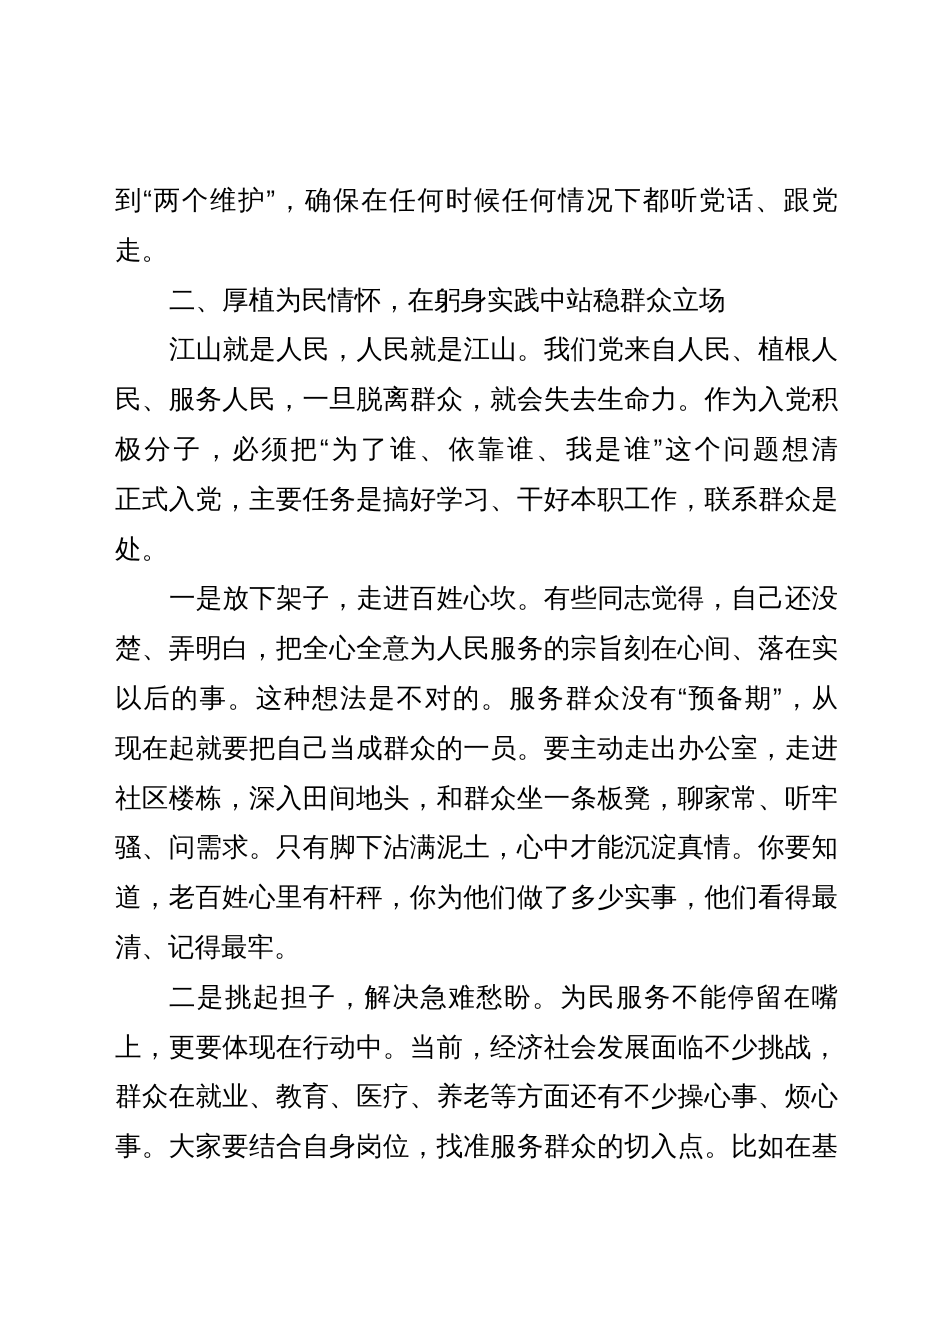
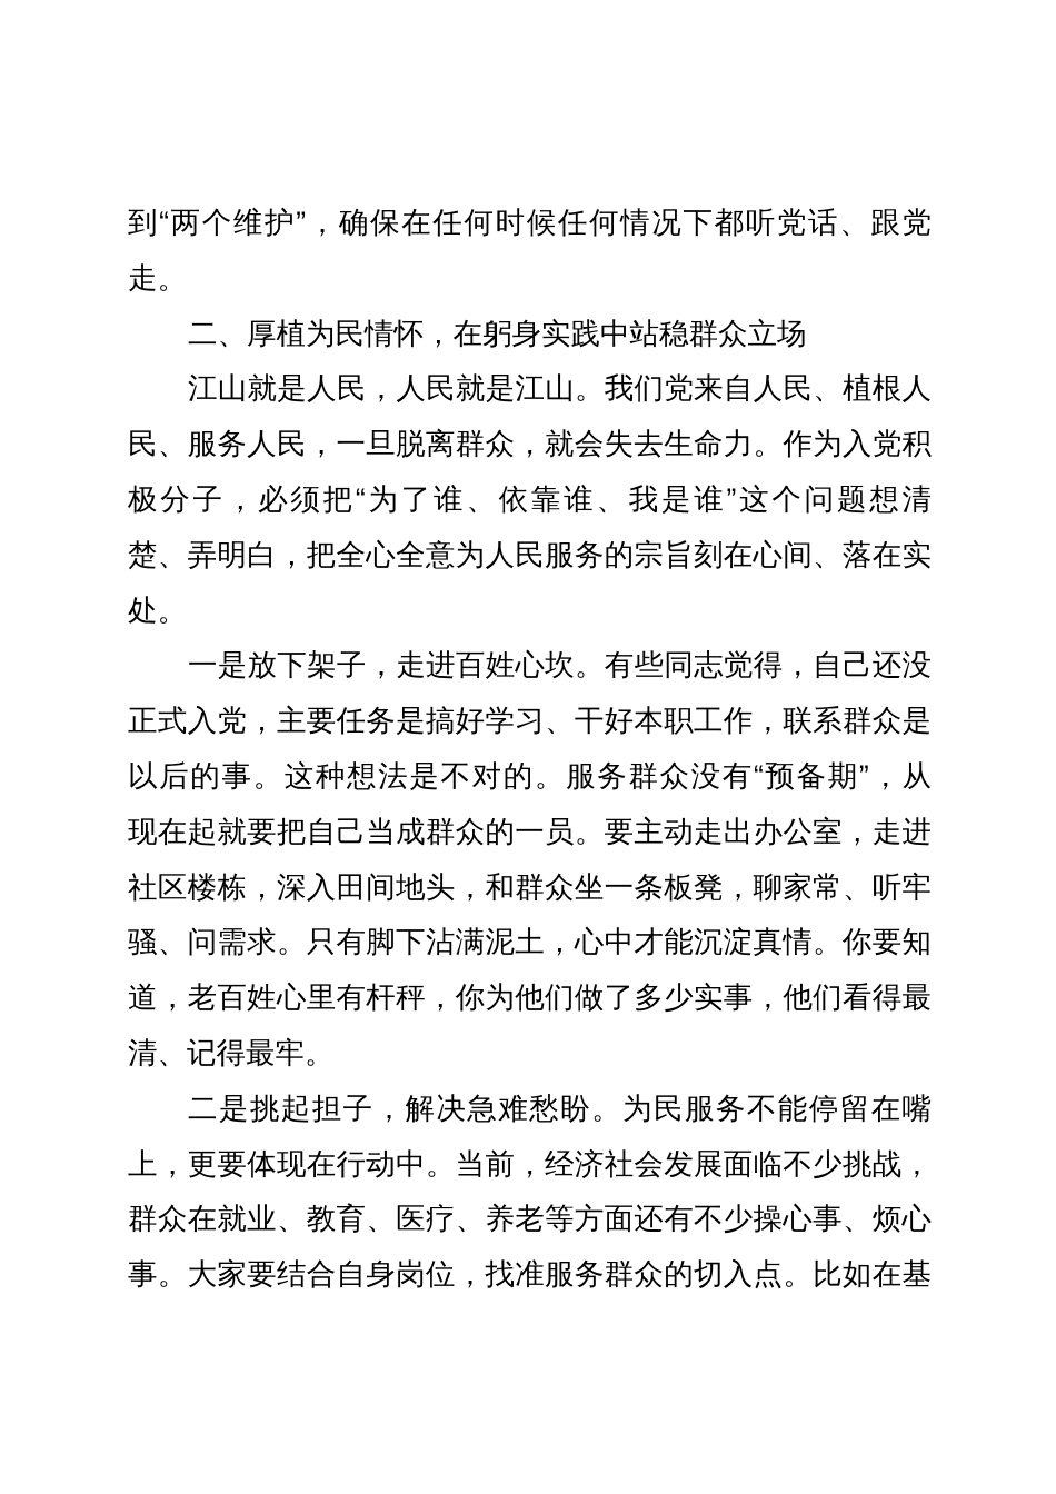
  到“两个维护”，确保在任何时候任何情况下都听党话、跟党
  走。
  二、厚植为民情怀，在躬身实践中站稳群众立场
  江山就是人民，人民就是江山。我们党来自人民、植根人
  民、服务人民，一旦脱离群众，就会失去生命力。作为入党积
  极分子，必须把“为了谁、依靠谁、我是谁”这个问题想清
- 正式入党，主要任务是搞好学习、干好本职工作，联系群众是
+ 楚、弄明白，把全心全意为人民服务的宗旨刻在心间、落在实
  处。
  一是放下架子，走进百姓心坎。有些同志觉得，自己还没
- 楚、弄明白，把全心全意为人民服务的宗旨刻在心间、落在实
+ 正式入党，主要任务是搞好学习、干好本职工作，联系群众是
  以后的事。这种想法是不对的。服务群众没有“预备期”，从
  现在起就要把自己当成群众的一员。要主动走出办公室，走进
  社区楼栋，深入田间地头，和群众坐一条板凳，聊家常、听牢
  骚、问需求。只有脚下沾满泥土，心中才能沉淀真情。你要知
  道，老百姓心里有杆秤，你为他们做了多少实事，他们看得最
  清、记得最牢。
  二是挑起担子，解决急难愁盼。为民服务不能停留在嘴
  上，更要体现在行动中。当前，经济社会发展面临不少挑战，
  群众在就业、教育、医疗、养老等方面还有不少操心事、烦心
  事。大家要结合自身岗位，找准服务群众的切入点。比如在基
